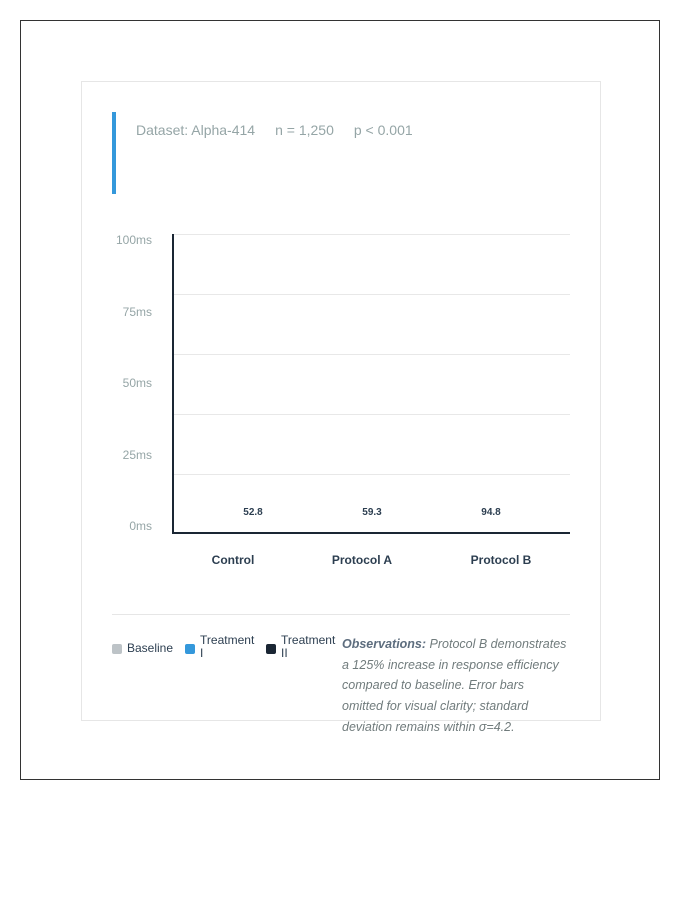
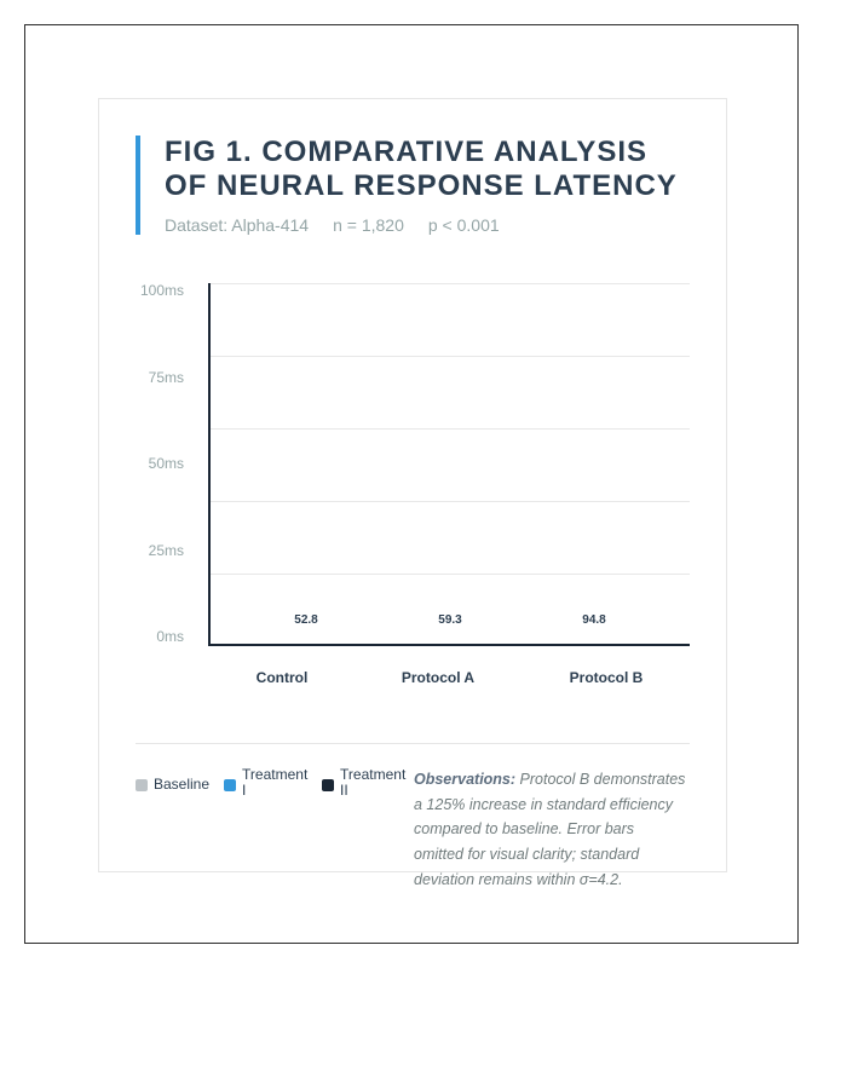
+ FIG 1. COMPARATIVE ANALYSIS OF NEURAL RESPONSE LATENCY
  Dataset: Alpha-414
- n = 1,250
+ n = 1,820
  p < 0.001
  100ms
  75ms
  50ms
  25ms
  0ms
  52.8
  59.3
  94.8
  Control
  Protocol A
  Protocol B
  Baseline
  Treatment I
  Treatment II
- Observations: Protocol B demonstrates a 125% increase in response efficiency compared to baseline. Error bars omitted for visual clarity; standard deviation remains within σ=4.2.
+ Observations: Protocol B demonstrates a 125% increase in standard efficiency compared to baseline. Error bars omitted for visual clarity; standard deviation remains within σ=4.2.
